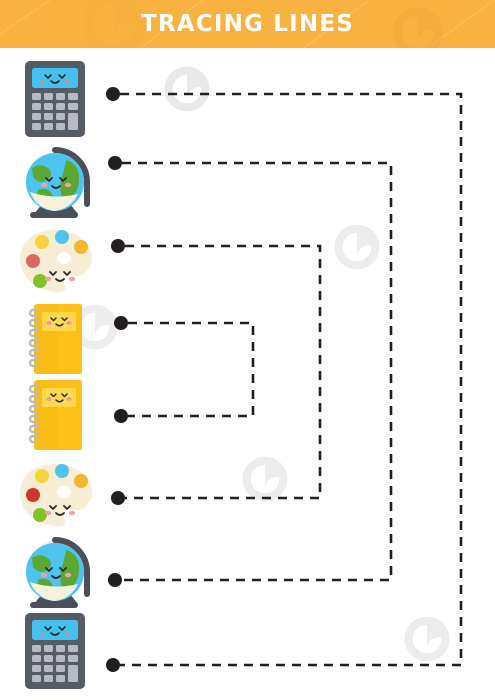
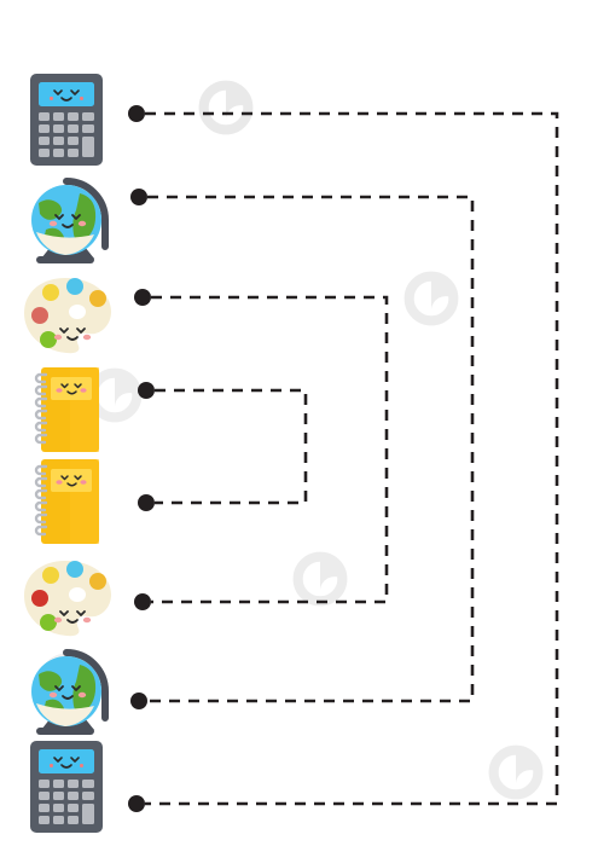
- TRACING LINES
